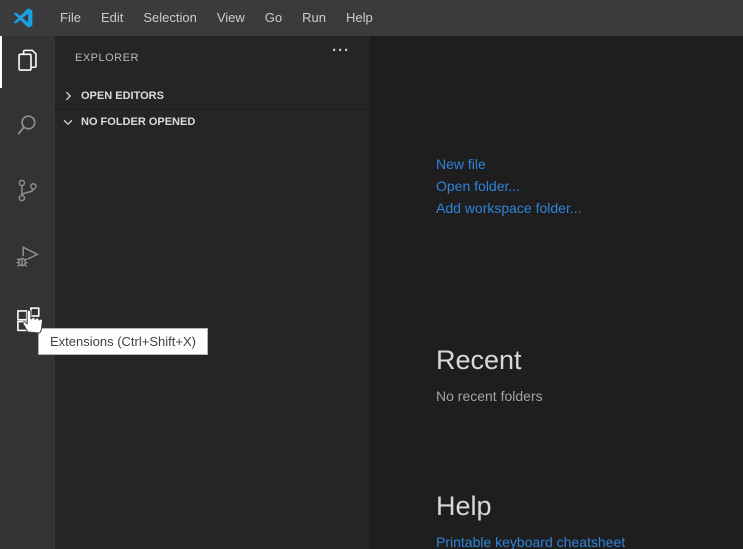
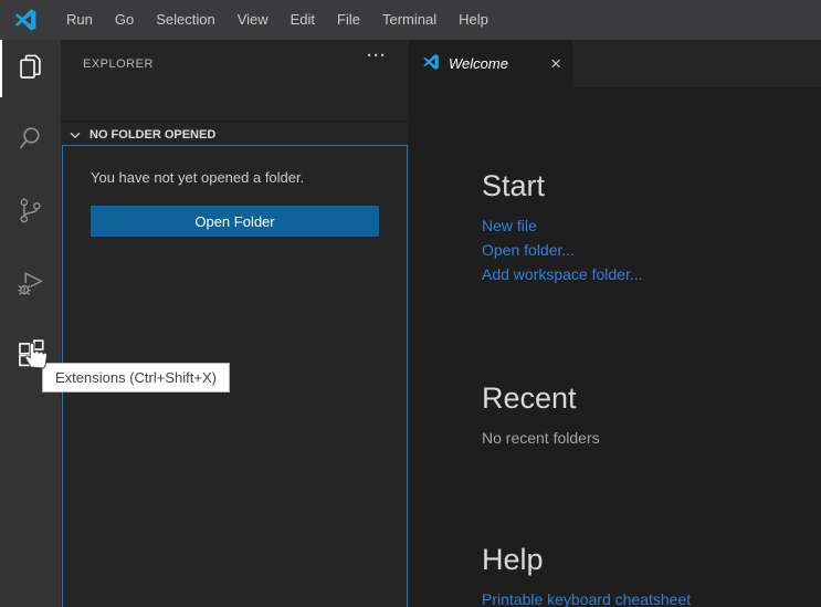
- File
+ Run
- Edit
+ Go
  Selection
  View
- Go
+ Edit
- Run
+ File
+ Terminal
  Help
  EXPLORER
  ···
- OPEN EDITORS
  NO FOLDER OPENED
+ You have not yet opened a folder.
+ Open Folder
+ Welcome
+ ×
+ Start
  New file
  Open folder...
  Add workspace folder...
  Recent
  No recent folders
  Help
  Printable keyboard cheatsheet
  Extensions (Ctrl+Shift+X)
